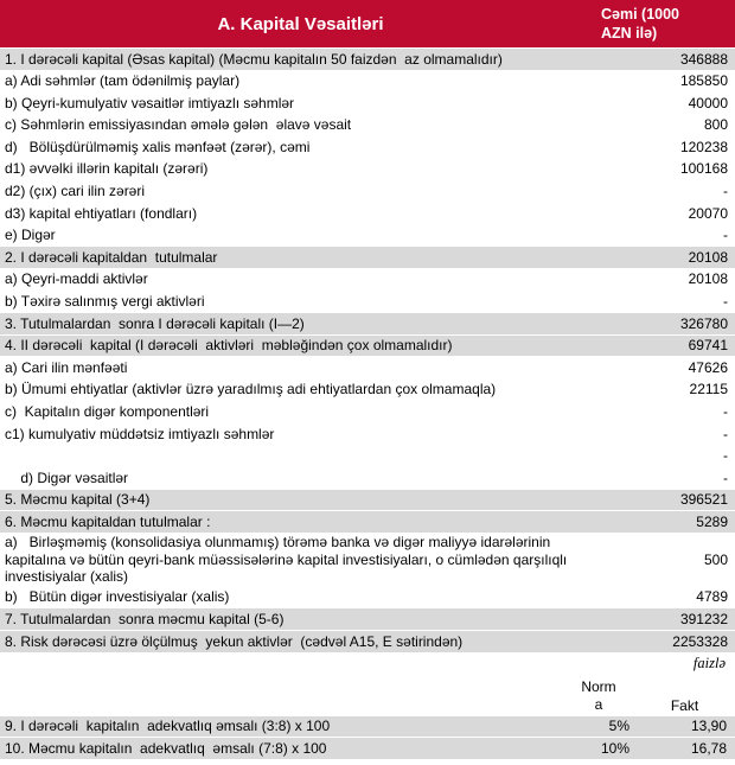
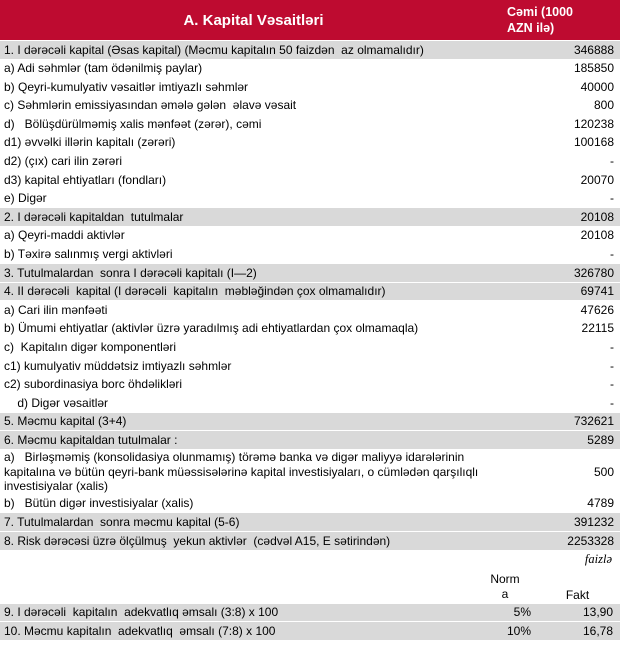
  A. Kapital Vəsaitləri
  Cəmi (1000
  AZN ilə)
  1. I dərəcəli kapital (Əsas kapital) (Məcmu kapitalın 50 faizdən az olmamalıdır)
  346888
  a) Adi səhmlər (tam ödənilmiş paylar)
  185850
  b) Qeyri-kumulyativ vəsaitlər imtiyazlı səhmlər
  40000
  c) Səhmlərin emissiyasından əmələ gələn əlavə vəsait
  800
  d) Bölüşdürülməmiş xalis mənfəət (zərər), cəmi
  120238
  d1) əvvəlki illərin kapitalı (zərəri)
  100168
  d2) (çıx) cari ilin zərəri
  -
  d3) kapital ehtiyatları (fondları)
  20070
  e) Digər
  -
  2. I dərəcəli kapitaldan tutulmalar
  20108
  a) Qeyri-maddi aktivlər
  20108
  b) Təxirə salınmış vergi aktivləri
  -
  3. Tutulmalardan sonra I dərəcəli kapitalı (I—2)
  326780
- 4. II dərəcəli kapital (I dərəcəli aktivləri məbləğindən çox olmamalıdır)
+ 4. II dərəcəli kapital (I dərəcəli kapitalın məbləğindən çox olmamalıdır)
  69741
  a) Cari ilin mənfəəti
  47626
  b) Ümumi ehtiyatlar (aktivlər üzrə yaradılmış adi ehtiyatlardan çox olmamaqla)
  22115
  c) Kapitalın digər komponentləri
  -
  c1) kumulyativ müddətsiz imtiyazlı səhmlər
  -
+ c2) subordinasiya borc öhdəlikləri
  -
  d) Digər vəsaitlər
  -
  5. Məcmu kapital (3+4)
- 396521
+ 732621
  6. Məcmu kapitaldan tutulmalar :
  5289
  a) Birləşməmiş (konsolidasiya olunmamış) törəmə banka və digər maliyyə idarələrinin kapitalına və bütün qeyri-bank müəssisələrinə kapital investisiyaları, o cümlədən qarşılıqlı investisiyalar (xalis)
  500
  b) Bütün digər investisiyalar (xalis)
  4789
  7. Tutulmalardan sonra məcmu kapital (5-6)
  391232
  8. Risk dərəcəsi üzrə ölçülmuş yekun aktivlər (cədvəl A15, E sətirindən)
  2253328
  faizlə
  Norm
  a
  Fakt
  9. I dərəcəli kapitalın adekvatlıq əmsalı (3:8) x 100
  5%
  13,90
  10. Məcmu kapitalın adekvatlıq əmsalı (7:8) x 100
  10%
  16,78
